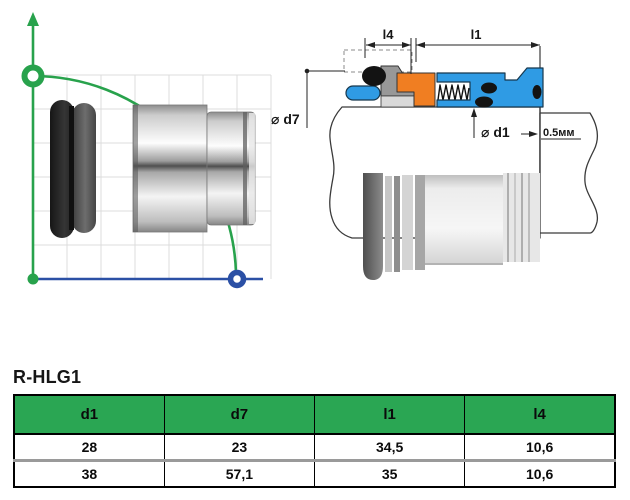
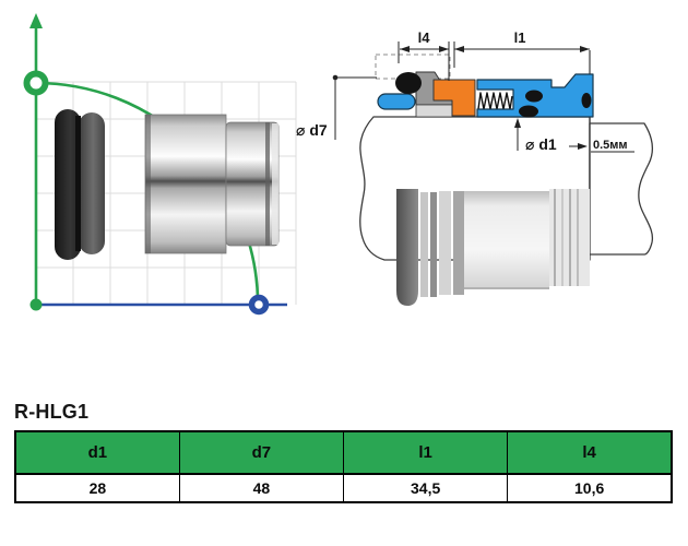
  l4
  l1
  ⌀ d7
  ⌀ d1
  0.5мм
  R-HLG1
  d1	d7	l1	l4
- 28	23	34,5	10,6
+ 28	48	34,5	10,6
- 38	57,1	35	10,6
